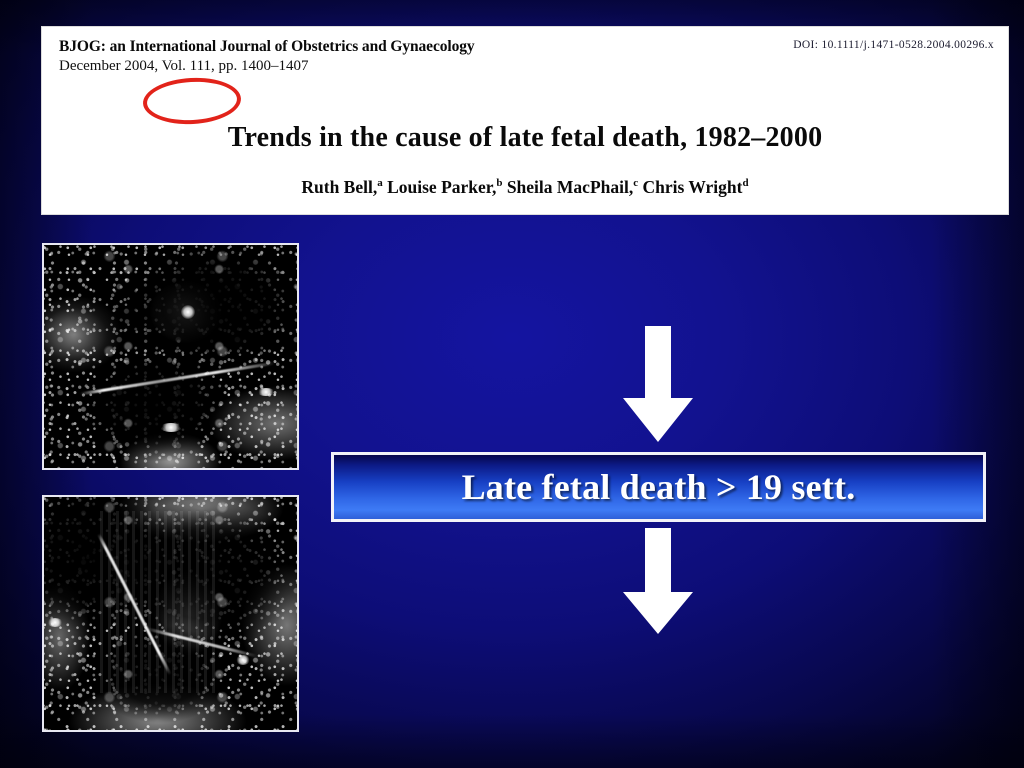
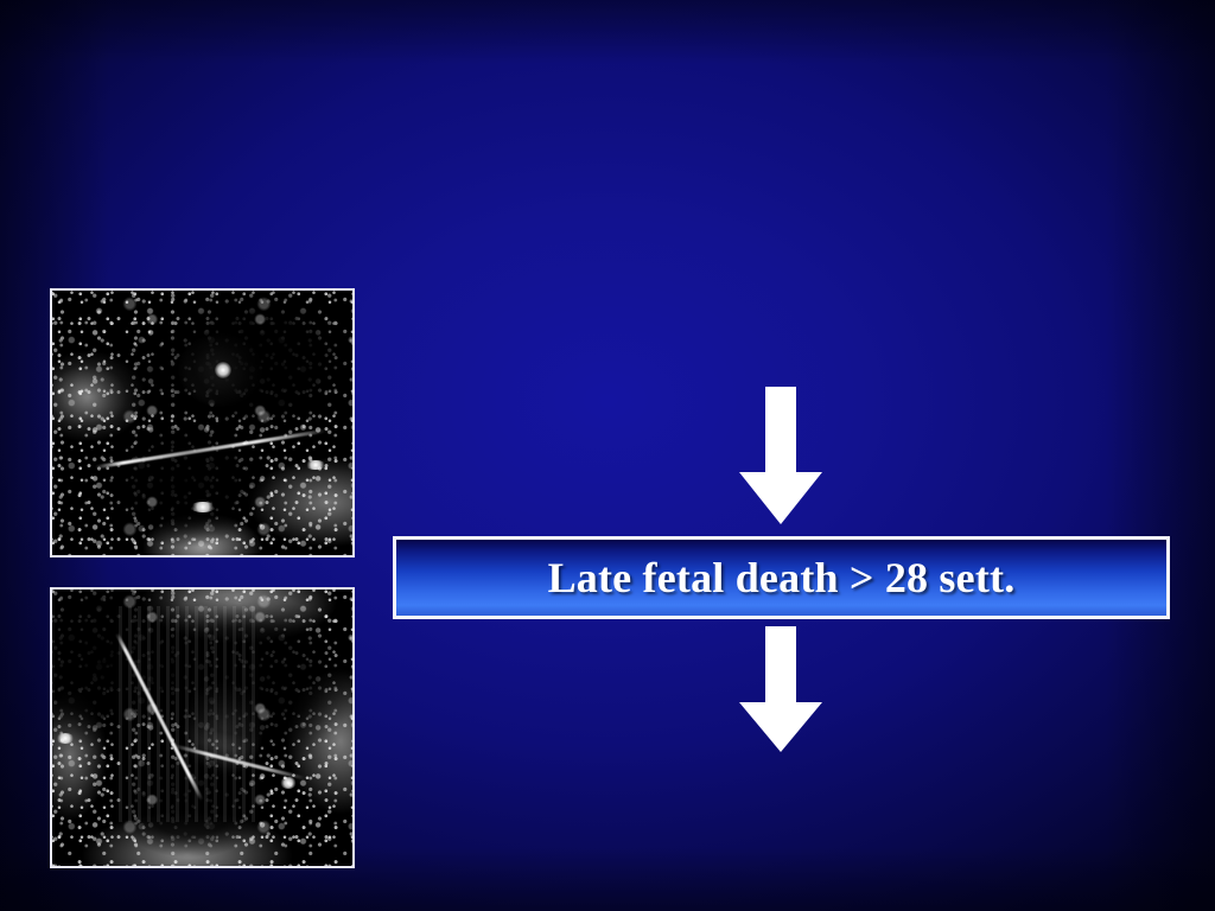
- BJOG: an International Journal of Obstetrics and Gynaecology
- December 2004, Vol. 111, pp. 1400–1407
- DOI: 10.1111/j.1471-0528.2004.00296.x
- Trends in the cause of late fetal death, 1982–2000
- Ruth Bell,a Louise Parker,b Sheila MacPhail,c Chris Wrightd
- Late fetal death > 19 sett.
+ Late fetal death > 28 sett.
